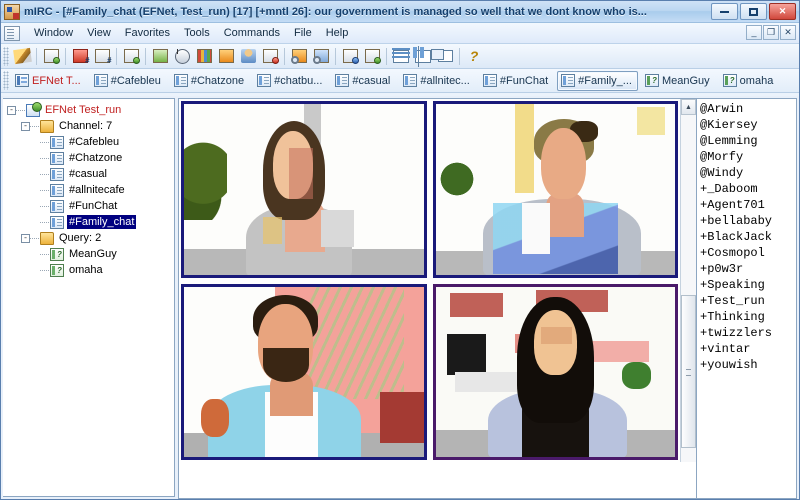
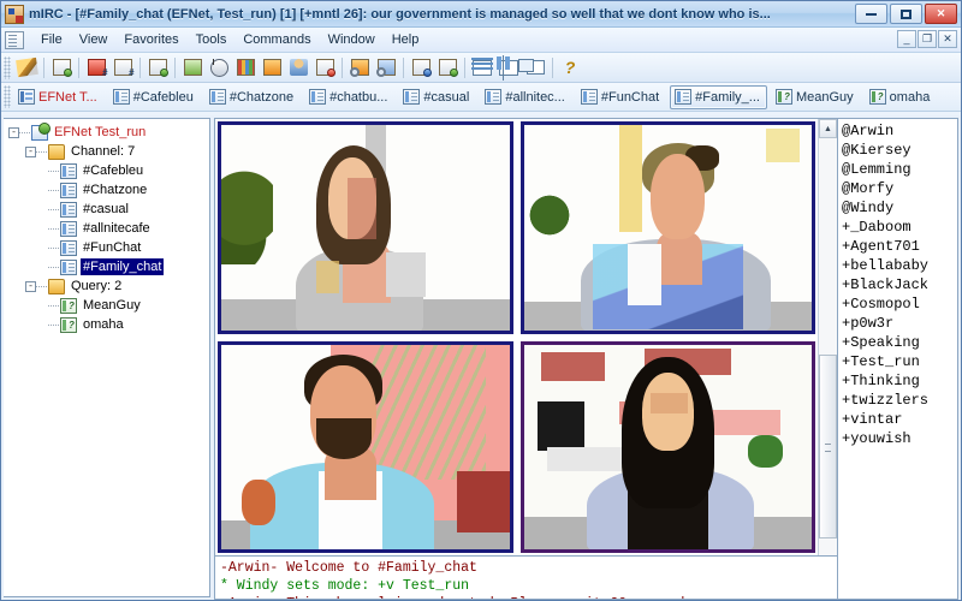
- mIRC - [#Family_chat (EFNet, Test_run) [17] [+mntl 26]: our government is managed so well that we dont know who is...
+ mIRC - [#Family_chat (EFNet, Test_run) [1] [+mntl 26]: our government is managed so well that we dont know who is...
  ✕
- Window
+ File
  View
  Favorites
  Tools
  Commands
- File
+ Window
  Help
  _
  ❐
  ✕
  #
  #
  ?
  EFNet T...
  #Cafebleu
  #Chatzone
  #chatbu...
  #casual
  #allnitec...
  #FunChat
  #Family_...
  MeanGuy
  omaha
  -
  EFNet Test_run
  -
  Channel: 7
  #Cafebleu
  #Chatzone
  #casual
  #allnitecafe
  #FunChat
  #Family_chat
  -
  Query: 2
  MeanGuy
  omaha
+ -Arwin- Welcome to #Family_chat
+ * Windy sets mode: +v Test_run
  @Arwin
  @Kiersey
  @Lemming
  @Morfy
  @Windy
  +_Daboom
  +Agent701
  +bellababy
  +BlackJack
  +Cosmopol
  +p0w3r
  +Speaking
  +Test_run
  +Thinking
  +twizzlers
  +vintar
  +youwish
